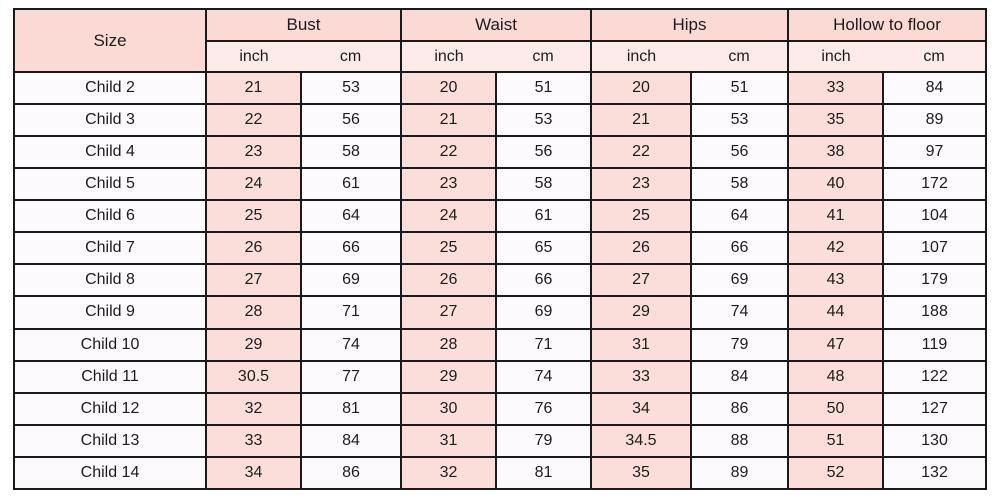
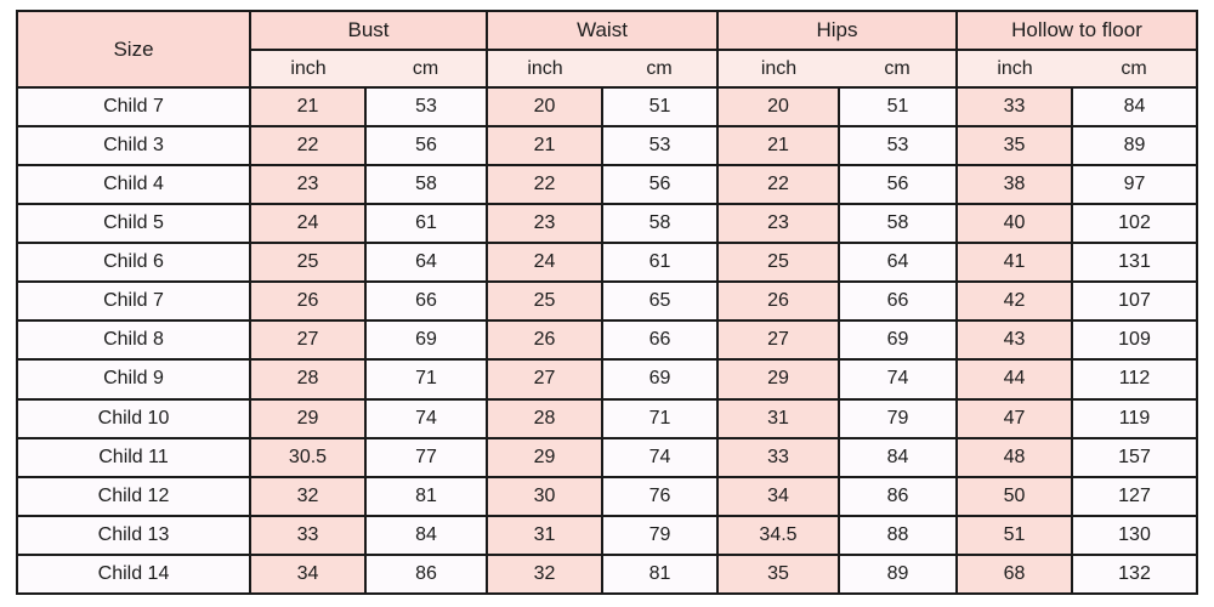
  Size	Bust	Waist	Hips	Hollow to floor
  inch	cm	inch	cm	inch	cm	inch	cm
- Child 2	21	53	20	51	20	51	33	84
+ Child 7	21	53	20	51	20	51	33	84
  Child 3	22	56	21	53	21	53	35	89
  Child 4	23	58	22	56	22	56	38	97
- Child 5	24	61	23	58	23	58	40	172
+ Child 5	24	61	23	58	23	58	40	102
- Child 6	25	64	24	61	25	64	41	104
+ Child 6	25	64	24	61	25	64	41	131
  Child 7	26	66	25	65	26	66	42	107
- Child 8	27	69	26	66	27	69	43	179
+ Child 8	27	69	26	66	27	69	43	109
- Child 9	28	71	27	69	29	74	44	188
+ Child 9	28	71	27	69	29	74	44	112
  Child 10	29	74	28	71	31	79	47	119
- Child 11	30.5	77	29	74	33	84	48	122
+ Child 11	30.5	77	29	74	33	84	48	157
  Child 12	32	81	30	76	34	86	50	127
  Child 13	33	84	31	79	34.5	88	51	130
- Child 14	34	86	32	81	35	89	52	132
+ Child 14	34	86	32	81	35	89	68	132
